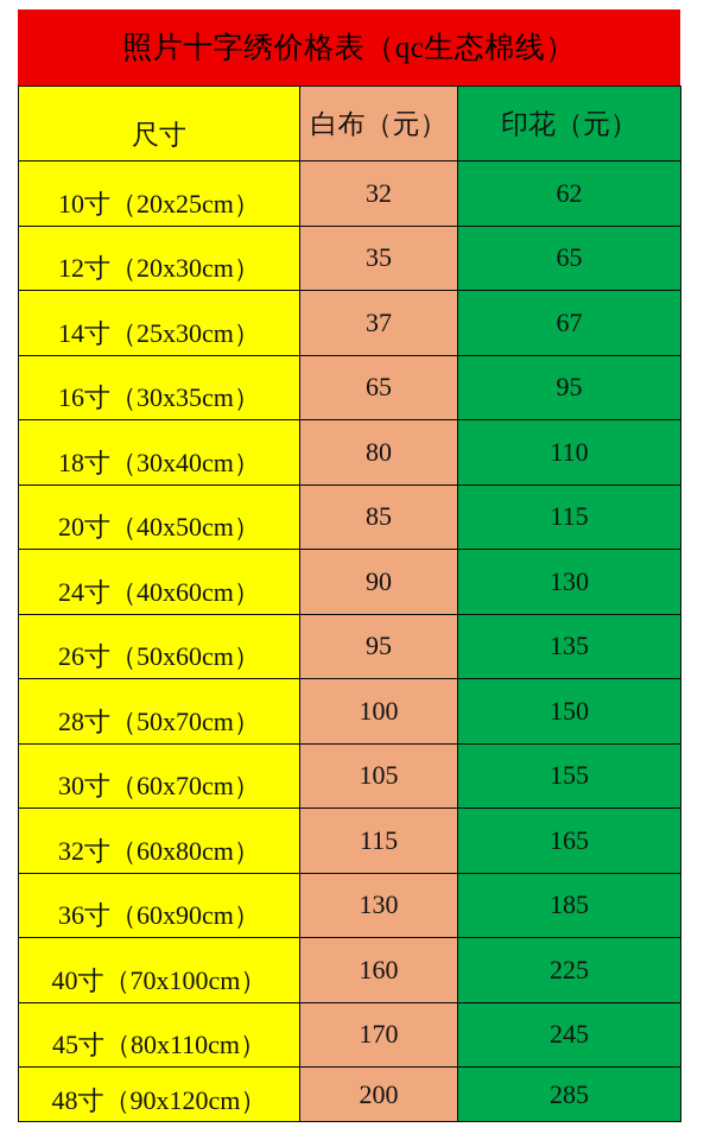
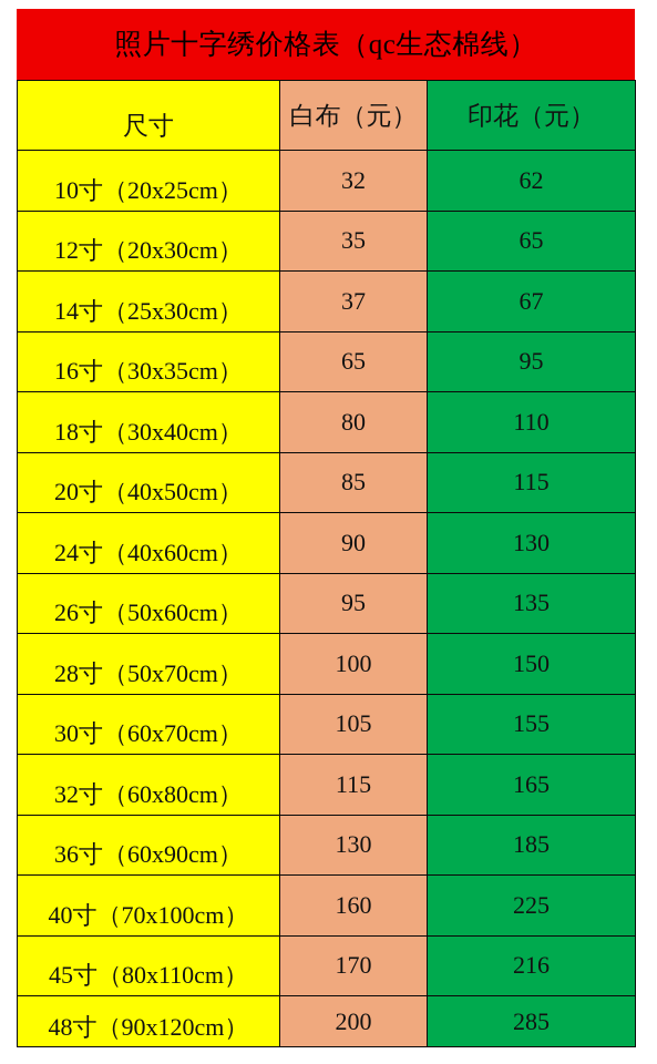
  照片十字绣价格表（qc生态棉线）
  尺寸	白布（元）	印花（元）
  10寸（20x25cm）	32	62
  12寸（20x30cm）	35	65
  14寸（25x30cm）	37	67
  16寸（30x35cm）	65	95
  18寸（30x40cm）	80	110
  20寸（40x50cm）	85	115
  24寸（40x60cm）	90	130
  26寸（50x60cm）	95	135
  28寸（50x70cm）	100	150
  30寸（60x70cm）	105	155
  32寸（60x80cm）	115	165
  40寸（70x100cm）	160	225
- 45寸（80x110cm）	170	245
+ 45寸（80x110cm）	170	216
  48寸（90x120cm）	200	285
